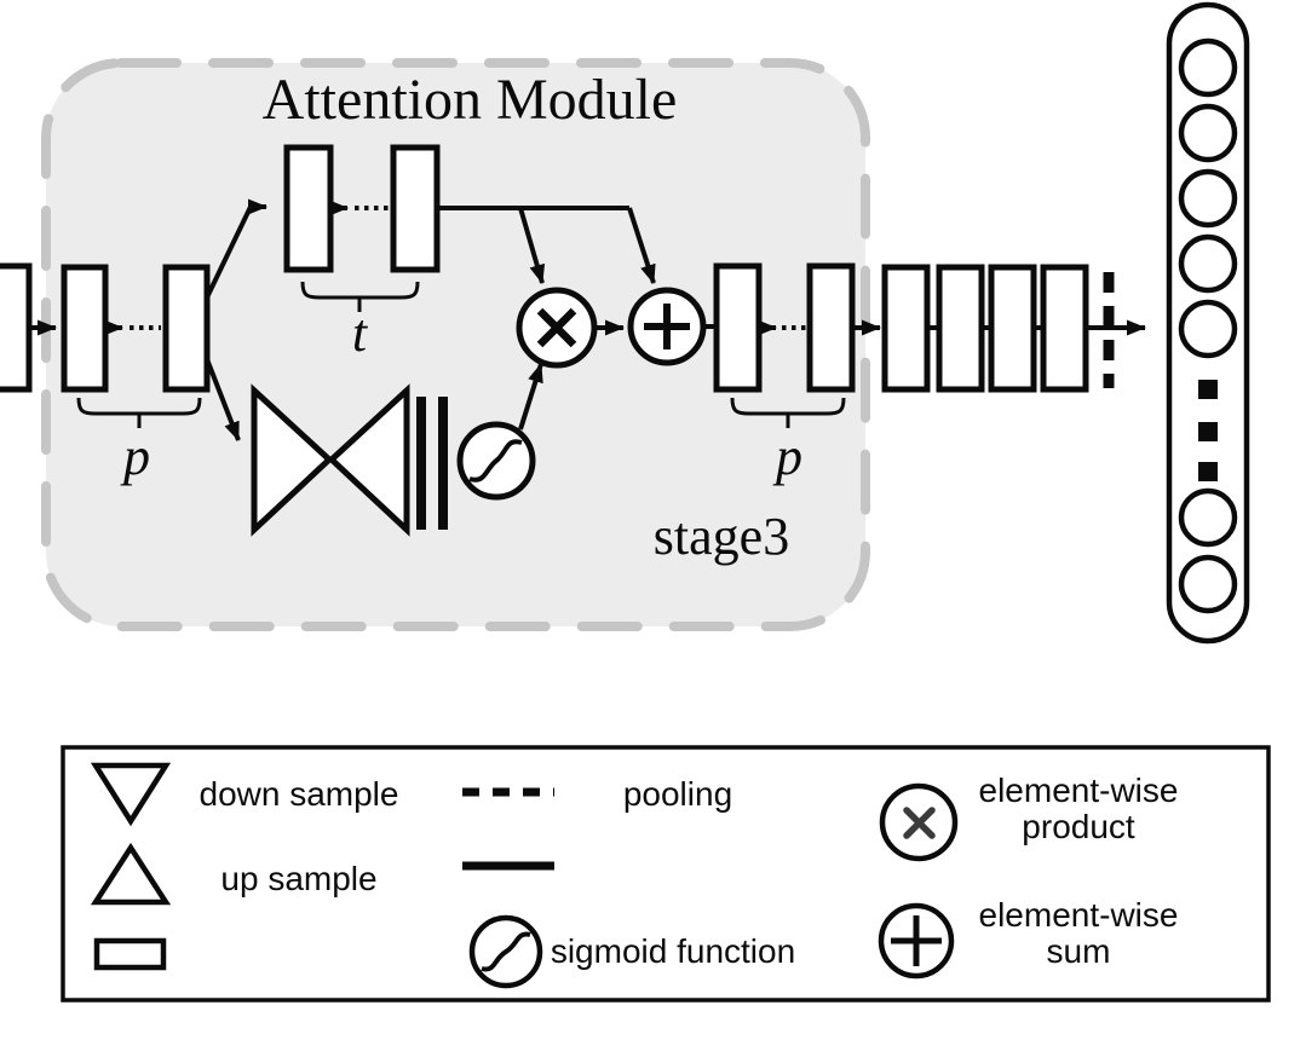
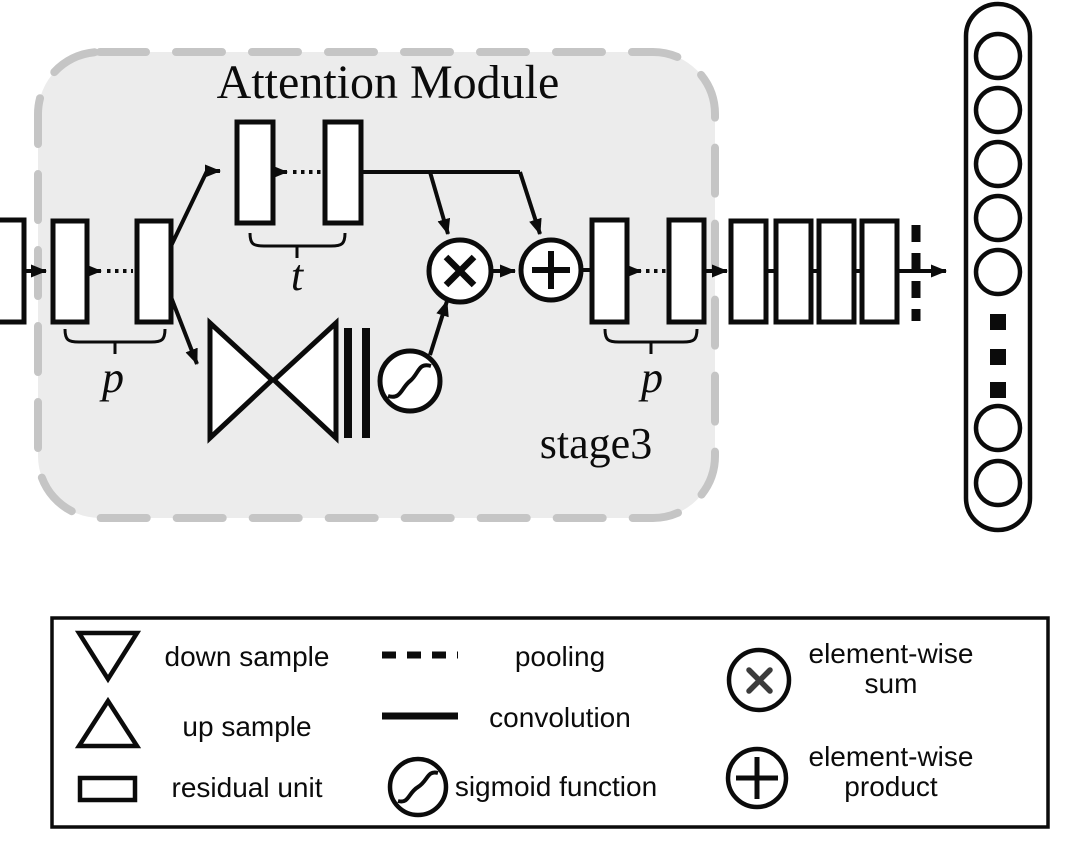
  Attention Module
  stage3
  p
  t
  p
  down sample
  up sample
+ residual unit
  pooling
+ convolution
  sigmoid function
  element-wise
- product
+ sum
  element-wise
- sum
+ product
